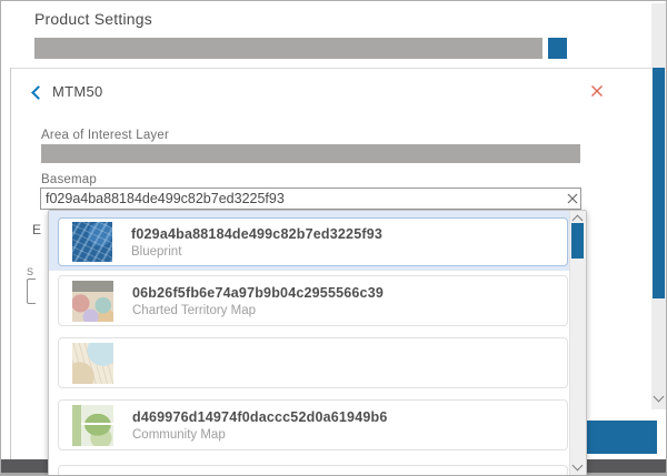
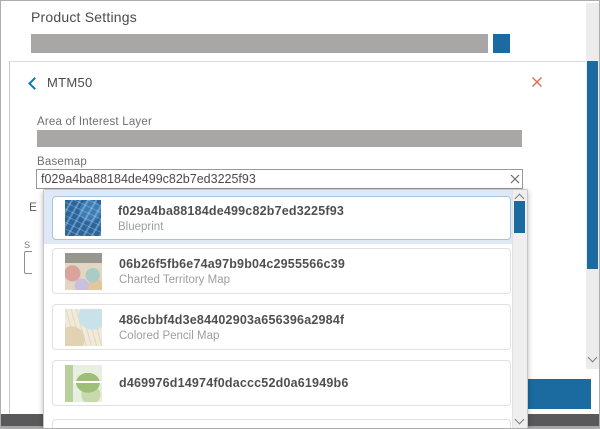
  Product Settings
  MTM50
  Area of Interest Layer
  Basemap
  f029a4ba88184de499c82b7ed3225f93
  E
  S
  f029a4ba88184de499c82b7ed3225f93
  Blueprint
  06b26f5fb6e74a97b9b04c2955566c39
  Charted Territory Map
+ 486cbbf4d3e84402903a656396a2984f
+ Colored Pencil Map
  d469976d14974f0daccc52d0a61949b6
- Community Map
